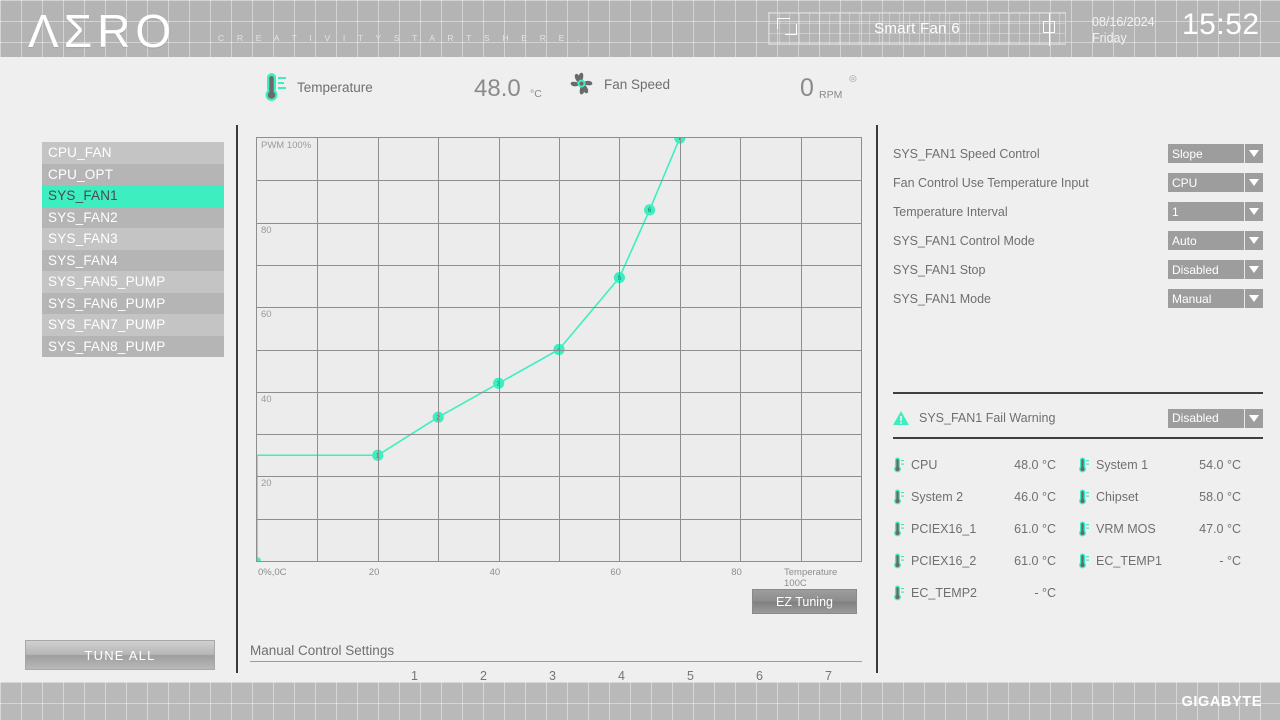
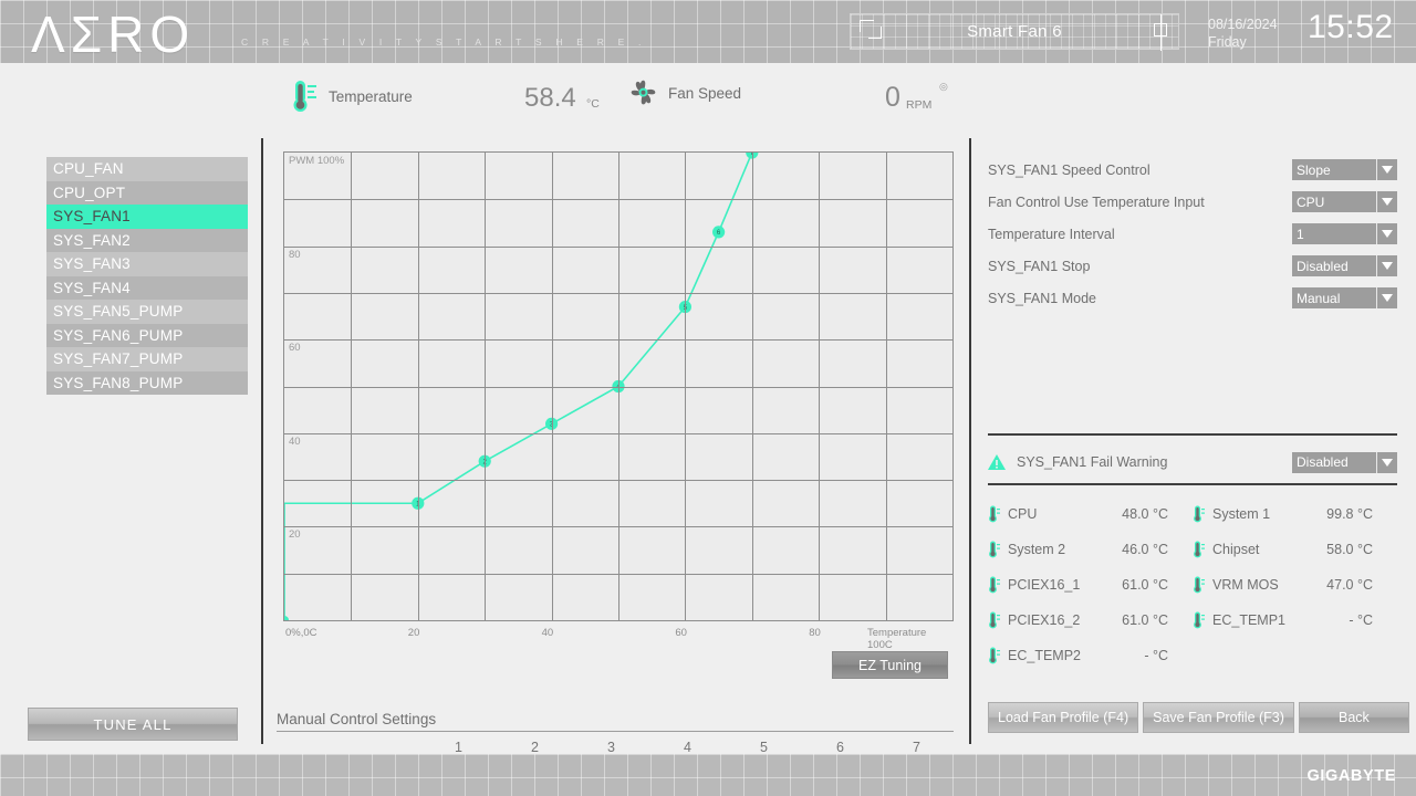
  ΛΣRO
  C R E A T I V I T Y S T A R T S H E R E .
  Smart Fan 6
  08/16/2024
  Friday
  15:52
  Temperature
- 48.0
+ 58.4
  °C
  Fan Speed
  0
  RPM
  ◎
  CPU_FAN
  CPU_OPT
  SYS_FAN1
  SYS_FAN2
  SYS_FAN3
  SYS_FAN4
  SYS_FAN5_PUMP
  SYS_FAN6_PUMP
  SYS_FAN7_PUMP
  SYS_FAN8_PUMP
  TUNE ALL
  PWM 100%
  80
  60
  40
  20
  0%,0C
  20
  40
  60
  80
  Temperature 100C
  EZ Tuning
  Manual Control Settings
  1
  2
  3
  4
  5
  6
  7
  SYS_FAN1 Speed Control
  Slope
  Fan Control Use Temperature Input
  CPU
  Temperature Interval
  1
- SYS_FAN1 Control Mode
- Auto
  SYS_FAN1 Stop
  Disabled
  SYS_FAN1 Mode
  Manual
  SYS_FAN1 Fail Warning
  Disabled
  CPU
  48.0 °C
  System 1
- 54.0 °C
+ 99.8 °C
  System 2
  46.0 °C
  Chipset
  58.0 °C
  PCIEX16_1
  61.0 °C
  VRM MOS
  47.0 °C
  PCIEX16_2
  61.0 °C
  EC_TEMP1
  - °C
  EC_TEMP2
  - °C
+ Load Fan Profile (F4)
+ Save Fan Profile (F3)
+ Back
  GIGABYTE
